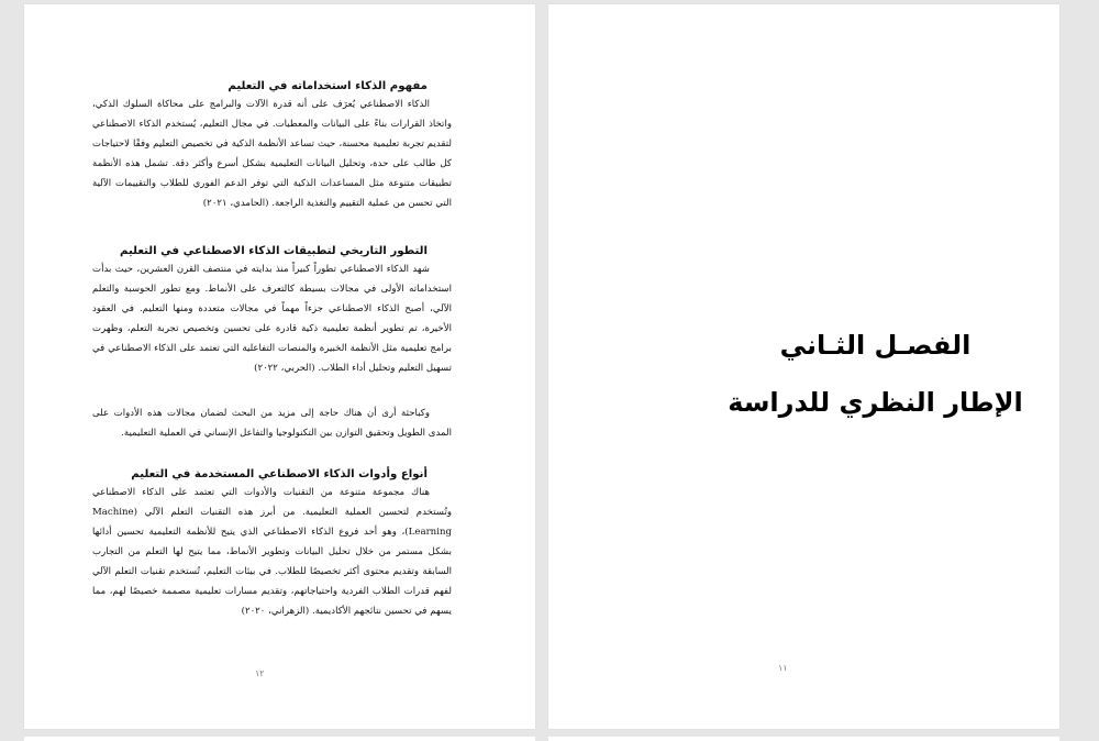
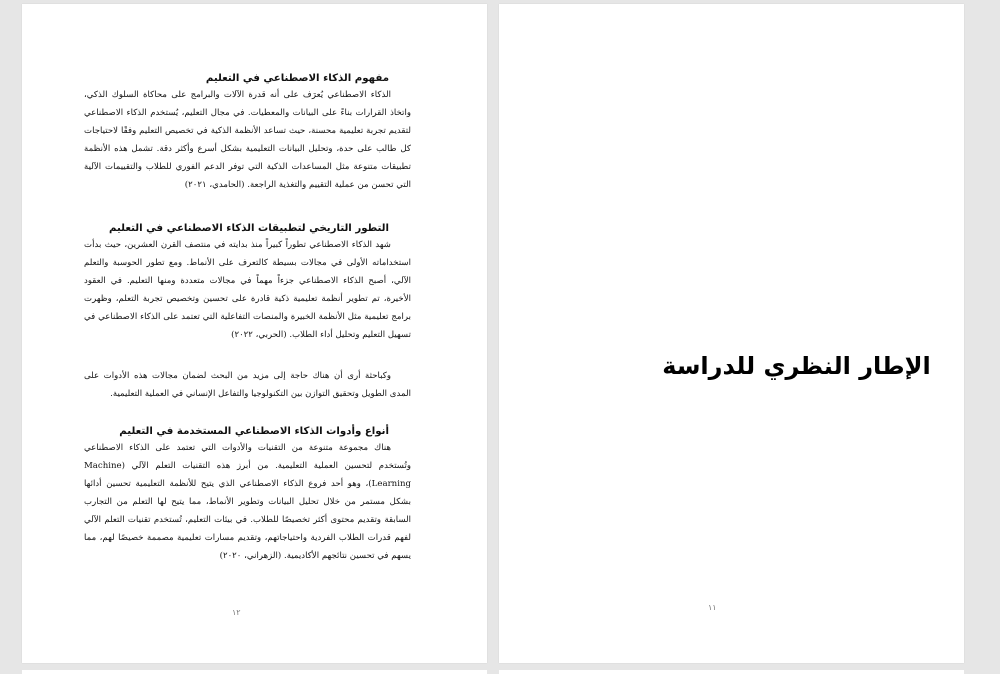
- مفهوم الذكاء استخداماته في التعليم
+ مفهوم الذكاء الاصطناعي في التعليم
  الذكاء الاصطناعي يُعرَف على أنه قدرة الآلات والبرامج على محاكاة السلوك الذكي، واتخاذ القرارات بناءً على البيانات والمعطيات. في مجال التعليم، يُستخدم الذكاء الاصطناعي لتقديم تجربة تعليمية محسنة، حيث تساعد الأنظمة الذكية في تخصيص التعليم وفقًا لاحتياجات كل طالب على حدة، وتحليل البيانات التعليمية بشكل أسرع وأكثر دقة. تشمل هذه الأنظمة تطبيقات متنوعة مثل المساعدات الذكية التي توفر الدعم الفوري للطلاب والتقييمات الآلية التي تحسن من عملية التقييم والتغذية الراجعة. (الحامدي، ٢٠٢١)
  التطور التاريخي لتطبيقات الذكاء الاصطناعي في التعليم
  شهد الذكاء الاصطناعي تطوراً كبيراً منذ بدايته في منتصف القرن العشرين، حيث بدأت استخداماته الأولى في مجالات بسيطة كالتعرف على الأنماط. ومع تطور الحوسبة والتعلم الآلي، أصبح الذكاء الاصطناعي جزءاً مهماً في مجالات متعددة ومنها التعليم. في العقود الأخيرة، تم تطوير أنظمة تعليمية ذكية قادرة على تحسين وتخصيص تجربة التعلم، وظهرت برامج تعليمية مثل الأنظمة الخبيرة والمنصات التفاعلية التي تعتمد على الذكاء الاصطناعي في تسهيل التعليم وتحليل أداء الطلاب. (الحربي، ٢٠٢٢)
  وكباحثة أرى أن هناك حاجة إلى مزيد من البحث لضمان مجالات هذه الأدوات على المدى الطويل وتحقيق التوازن بين التكنولوجيا والتفاعل الإنساني في العملية التعليمية.
  أنواع وأدوات الذكاء الاصطناعي المستخدمة في التعليم
  هناك مجموعة متنوعة من التقنيات والأدوات التي تعتمد على الذكاء الاصطناعي وتُستخدم لتحسين العملية التعليمية. من أبرز هذه التقنيات التعلم الآلي (Machine Learning)، وهو أحد فروع الذكاء الاصطناعي الذي يتيح للأنظمة التعليمية تحسين أدائها بشكل مستمر من خلال تحليل البيانات وتطوير الأنماط، مما يتيح لها التعلم من التجارب السابقة وتقديم محتوى أكثر تخصيصًا للطلاب. في بيئات التعليم، تُستخدم تقنيات التعلم الآلي لفهم قدرات الطلاب الفردية واحتياجاتهم، وتقديم مسارات تعليمية مصممة خصيصًا لهم، مما يسهم في تحسين نتائجهم الأكاديمية. (الزهراني، ٢٠٢٠)
  ١٢
- الفصـل الثـاني
  الإطار النظري للدراسة
  ١١
